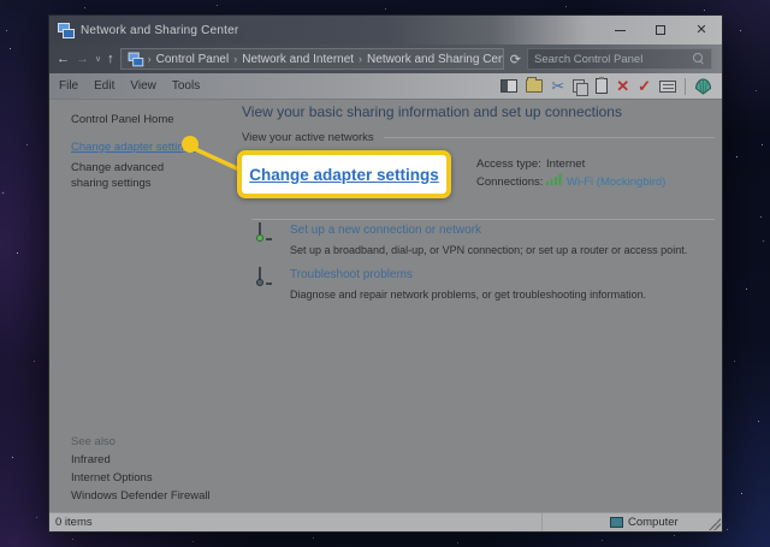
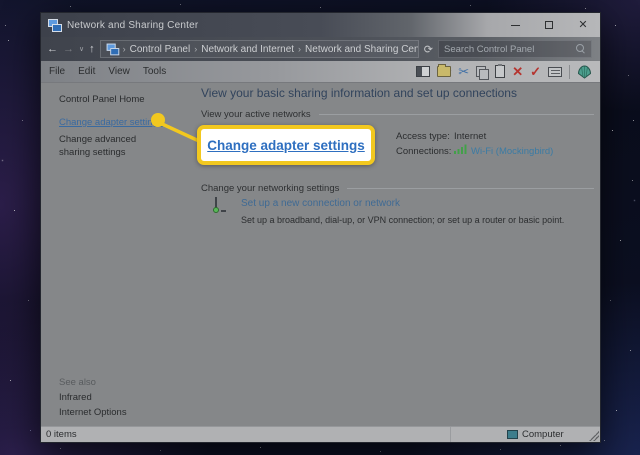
  Network and Sharing Center
  ✕
  ←
  →
  ↑
  ›
  Control Panel
  ›
  Network and Internet
  ›
  Network and Sharing Cen
  ⟳
  Search Control Panel
  File
  Edit
  View
  Tools
  ✂
  ✕
  ✓
  Control Panel Home
  Change adapter settin
  Change advanced sharing settings
  See also
  Infrared
  Internet Options
- Windows Defender Firewall
  View your basic sharing information and set up connections
  View your active networks
  Access type:
  Internet
  Connections:
  Wi-Fi (Mockingbird)
+ Change your networking settings
  Set up a new connection or network
- Set up a broadband, dial-up, or VPN connection; or set up a router or access point.
+ Set up a broadband, dial-up, or VPN connection; or set up a router or basic point.
- Troubleshoot problems
- Diagnose and repair network problems, or get troubleshooting information.
  0 items
  Computer
  Change adapter settings
